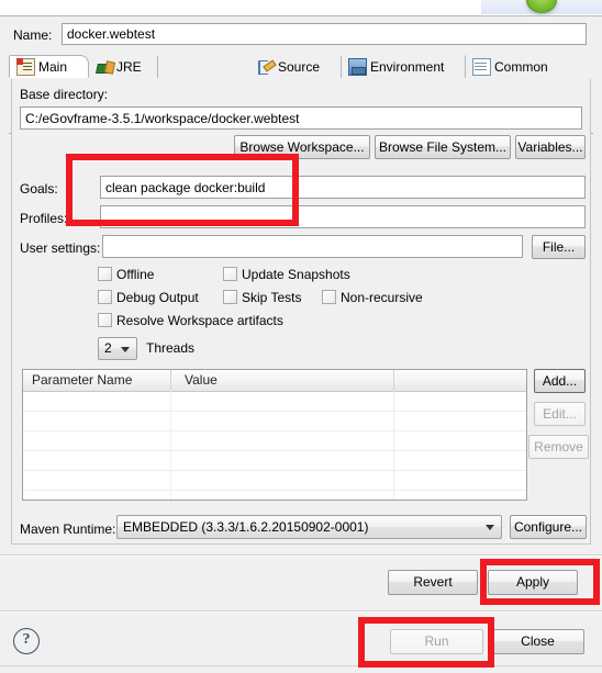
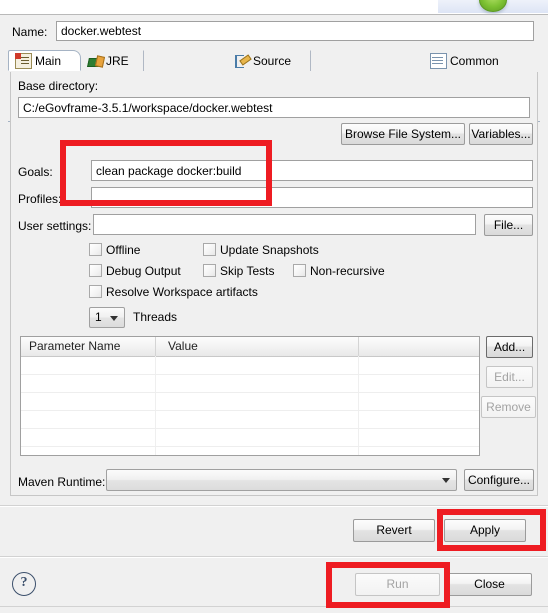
  Name:
  docker.webtest
  Main
  JRE
  Source
- Environment
  Common
  Base directory:
  C:/eGovframe-3.5.1/workspace/docker.webtest
- Browse Workspace...
  Browse File System...
  Variables...
  Goals:
  clean package docker:build
  Profiles:
  User settings:
  File...
  Offline
  Update Snapshots
  Debug Output
  Skip Tests
  Non-recursive
  Resolve Workspace artifacts
- 2
+ 1
  Threads
  Parameter Name
  Value
  Add...
  Edit...
  Remove
  Maven Runtime:
- EMBEDDED (3.3.3/1.6.2.20150902-0001)
  Configure...
  Revert
  Apply
  ?
  Run
  Close
